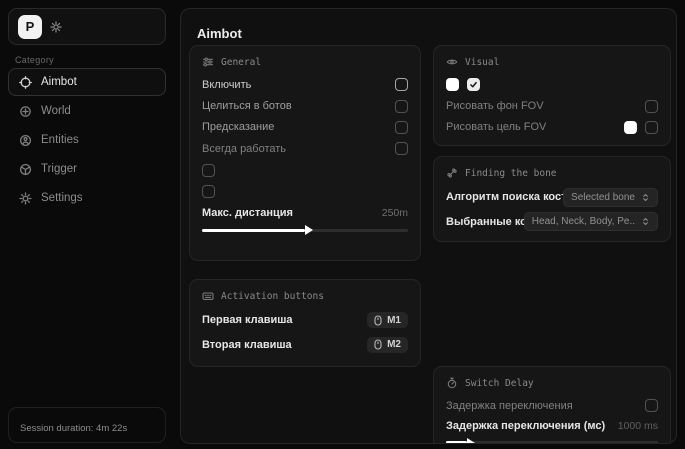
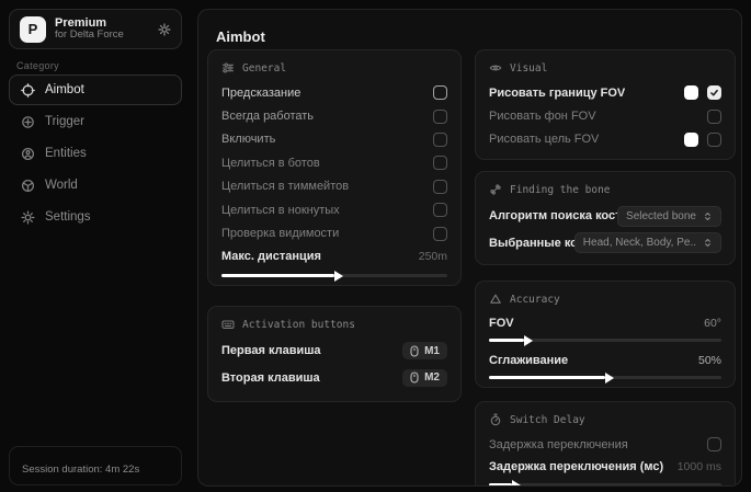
  P
+ Premium
+ for Delta Force
  Category
  Aimbot
- World
+ Trigger
  Entities
- Trigger
+ World
  Settings
  Session duration: 4m 22s
  Aimbot
  General
- Включить
+ Предсказание
- Целиться в ботов
+ Всегда работать
- Предсказание
+ Включить
- Всегда работать
+ Целиться в ботов
+ Целиться в тиммейтов
+ Целиться в нокнутых
+ Проверка видимости
  Макс. дистанция
  250m
  Activation buttons
  Первая клавиша
  M1
  Вторая клавиша
  M2
  Visual
+ Рисовать границу FOV
  Рисовать фон FOV
  Рисовать цель FOV
  Finding the bone
  Алгоритм поиска кос
  Selected bone
  Выбранные к
  Head, Neck, Body, Pe..
+ Accuracy
+ FOV
+ 60°
+ Сглаживание
+ 50%
  Switch Delay
  Задержка переключения
  Задержка переключения (мс)
  1000 ms
